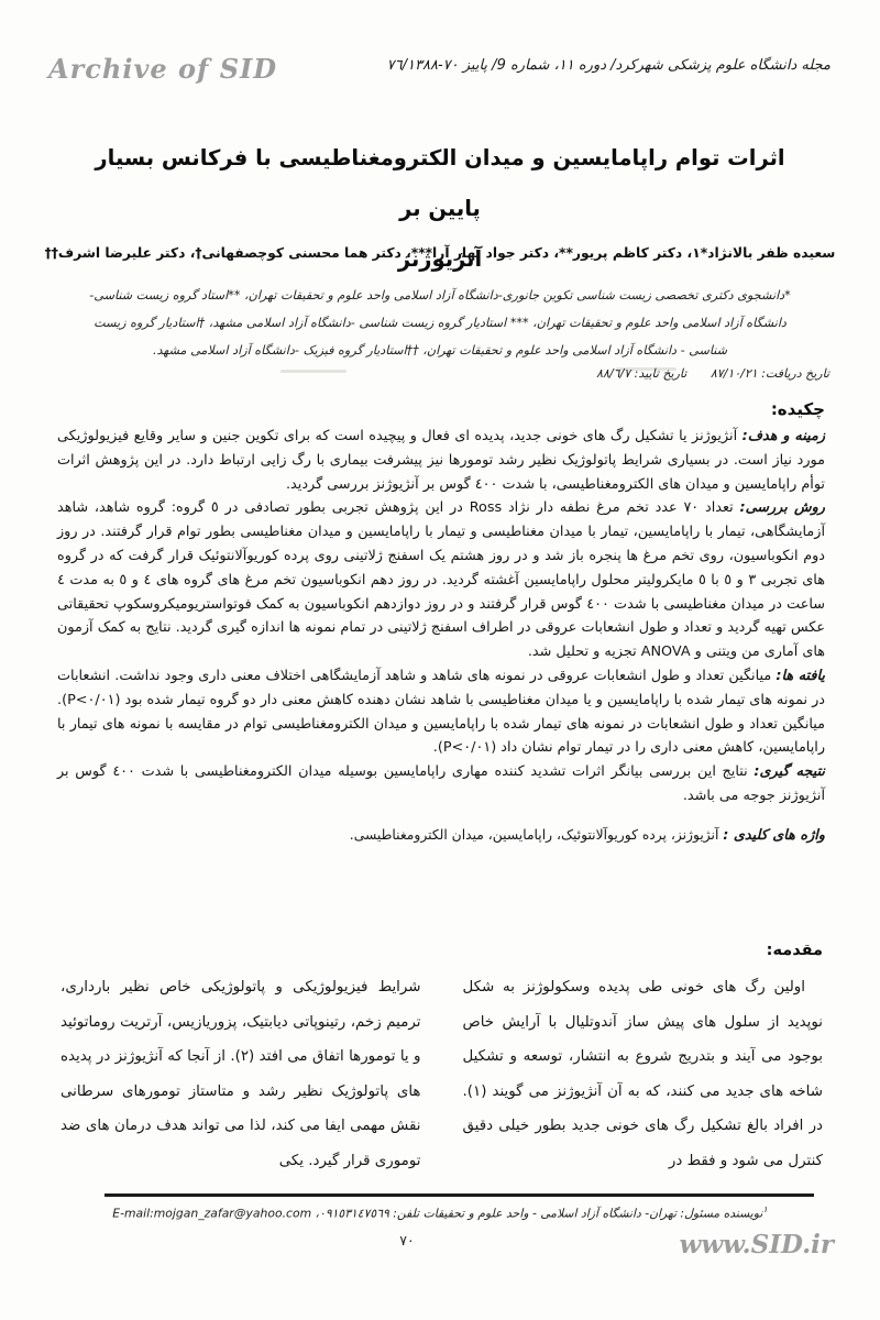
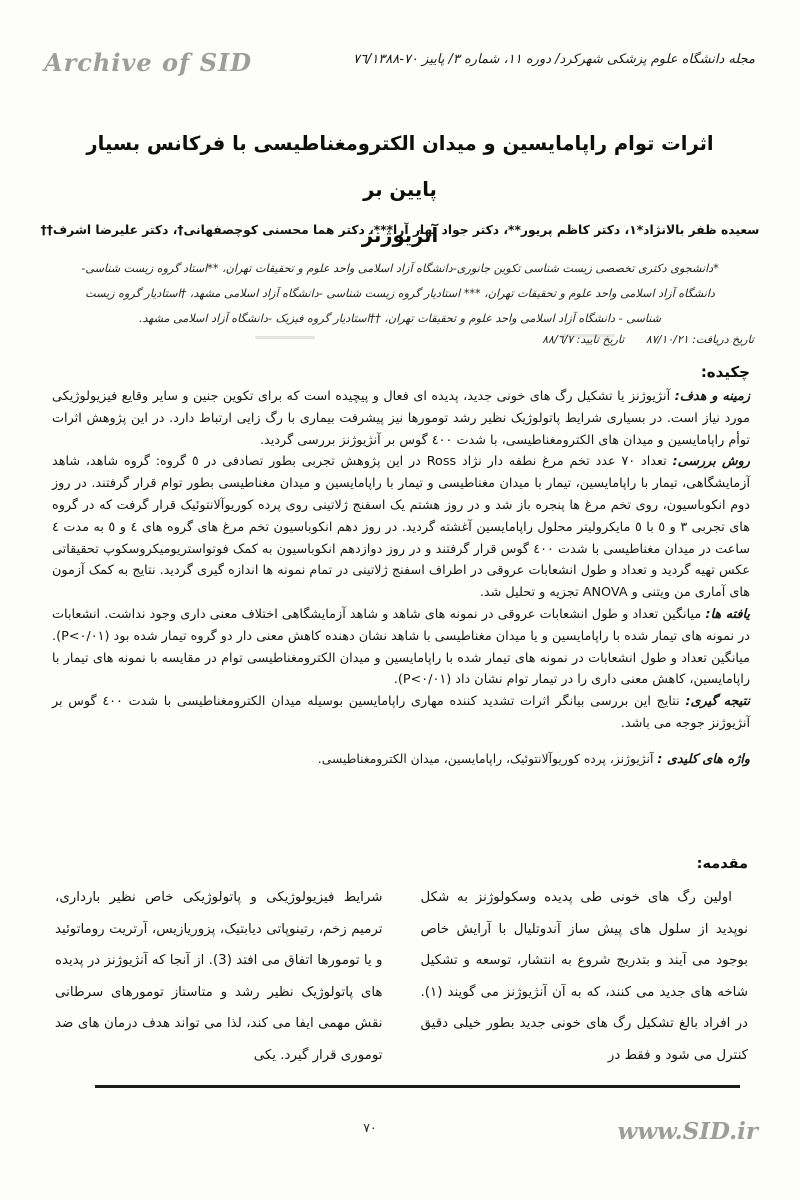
  Archive of SID
- مجله دانشگاه علوم پزشکی شهرکرد/ دوره ١١، شماره 9/ پاییز ٧٠-٧٦/١٣٨٨
+ مجله دانشگاه علوم پزشکی شهرکرد/ دوره ١١، شماره ٣/ پاییز ٧٠-٧٦/١٣٨٨
  اثرات توام راپامایسین و میدان الکترومغناطیسی با فرکانس بسیار پایین بر
  آنژیوژنز
  سعیده ظفر بالانژاد*١، دکتر کاظم پریور**، دکتر جواد بهار آرا***، دکتر هما محسنی کوچصفهانی†، دکتر علیرضا اشرف††
  *دانشجوی دکتری تخصصی زیست شناسی تکوین جانوری-دانشگاه آزاد اسلامی واحد علوم و تحقیقات تهران، **استاد گروه زیست شناسی- دانشگاه آزاد اسلامی واحد علوم و تحقیقات تهران، *** استادیار گروه زیست شناسی -دانشگاه آزاد اسلامی مشهد، †استادیار گروه زیست شناسی - دانشگاه آزاد اسلامی واحد علوم و تحقیقات تهران، ††استادیار گروه فیزیک -دانشگاه آزاد اسلامی مشهد.
  تاریخ دریافت: ٨٧/١٠/٢١ تاریخ تایید: ٨٨/٦/٧
  چکیده:
  زمینه و هدف: آنژیوژنز یا تشکیل رگ های خونی جدید، پدیده ای فعال و پیچیده است که برای تکوین جنین و سایر وقایع فیزیولوژیکی مورد نیاز است. در بسیاری شرایط پاتولوژیک نظیر رشد تومورها نیز پیشرفت بیماری با رگ زایی ارتباط دارد. در این پژوهش اثرات توأم راپامایسین و میدان های الکترومغناطیسی، با شدت ٤٠٠ گوس بر آنژیوژنز بررسی گردید.
  روش بررسی: تعداد ٧٠ عدد تخم مرغ نطفه دار نژاد Ross در این پژوهش تجربی بطور تصادفی در ٥ گروه: گروه شاهد، شاهد آزمایشگاهی، تیمار با راپامایسین، تیمار با میدان مغناطیسی و تیمار با راپامایسین و میدان مغناطیسی بطور توام قرار گرفتند. در روز دوم انکوباسیون، روی تخم مرغ ها پنجره باز شد و در روز هشتم یک اسفنج ژلاتینی روی پرده کوریوآلانتوئیک قرار گرفت که در گروه های تجربی ٣ و ٥ با ٥ مایکرولیتر محلول راپامایسین آغشته گردید. در روز دهم انکوباسیون تخم مرغ های گروه های ٤ و ٥ به مدت ٤ ساعت در میدان مغناطیسی با شدت ٤٠٠ گوس قرار گرفتند و در روز دوازدهم انکوباسیون به کمک فوتواستریومیکروسکوپ تحقیقاتی عکس تهیه گردید و تعداد و طول انشعابات عروقی در اطراف اسفنج ژلاتینی در تمام نمونه ها اندازه گیری گردید. نتایج به کمک آزمون های آماری من ویتنی و ANOVA تجزیه و تحلیل شد.
  یافته ها: میانگین تعداد و طول انشعابات عروقی در نمونه های شاهد و شاهد آزمایشگاهی اختلاف معنی داری وجود نداشت. انشعابات در نمونه های تیمار شده با راپامایسین و یا میدان مغناطیسی با شاهد نشان دهنده کاهش معنی دار دو گروه تیمار شده بود (P<٠/٠١)‬. میانگین تعداد و طول انشعابات در نمونه های تیمار شده با راپامایسین و میدان الکترومغناطیسی توام در مقایسه با نمونه های تیمار با راپامایسین، کاهش معنی داری را در تیمار توام نشان داد (P<٠/٠١)‬.
  نتیجه گیری: نتایج این بررسی بیانگر اثرات تشدید کننده مهاری راپامایسین بوسیله میدان الکترومغناطیسی با شدت ٤٠٠ گوس بر آنژیوژنز جوجه می باشد.
  واژه های کلیدی : آنژیوژنز، پرده کوریوآلانتوئیک، راپامایسین، میدان الکترومغناطیسی.
  مقدمه:
  اولین رگ های خونی طی پدیده وسکولوژنز به شکل نوپدید از سلول های پیش ساز آندوتلیال با آرایش خاص بوجود می آیند و بتدریج شروع به انتشار، توسعه و تشکیل شاخه های جدید می کنند، که به آن آنژیوژنز می گویند (١). در افراد بالغ تشکیل رگ های خونی جدید بطور خیلی دقیق کنترل می شود و فقط در
- شرایط فیزیولوژیکی و پاتولوژیکی خاص نظیر بارداری، ترمیم زخم، رتینوپاتی دیابتیک، پزوریازیس، آرتریت روماتوئید و یا تومورها اتفاق می افتد (٢). از آنجا که آنژیوژنز در پدیده های پاتولوژیک نظیر رشد و متاستاز تومورهای سرطانی نقش مهمی ایفا می کند، لذا می تواند هدف درمان های ضد توموری قرار گیرد. یکی
+ شرایط فیزیولوژیکی و پاتولوژیکی خاص نظیر بارداری، ترمیم زخم، رتینوپاتی دیابتیک، پزوریازیس، آرتریت روماتوئید و یا تومورها اتفاق می افتد (3). از آنجا که آنژیوژنز در پدیده های پاتولوژیک نظیر رشد و متاستاز تومورهای سرطانی نقش مهمی ایفا می کند، لذا می تواند هدف درمان های ضد توموری قرار گیرد. یکی
- ١نویسنده مسئول: تهران- دانشگاه آزاد اسلامی - واحد علوم و تحقیقات تلفن: ٠٩١٥٣١٤٧٥٦٩، E-mail:mojgan_zafar@yahoo.com
  ٧٠
  www.SID.ir
